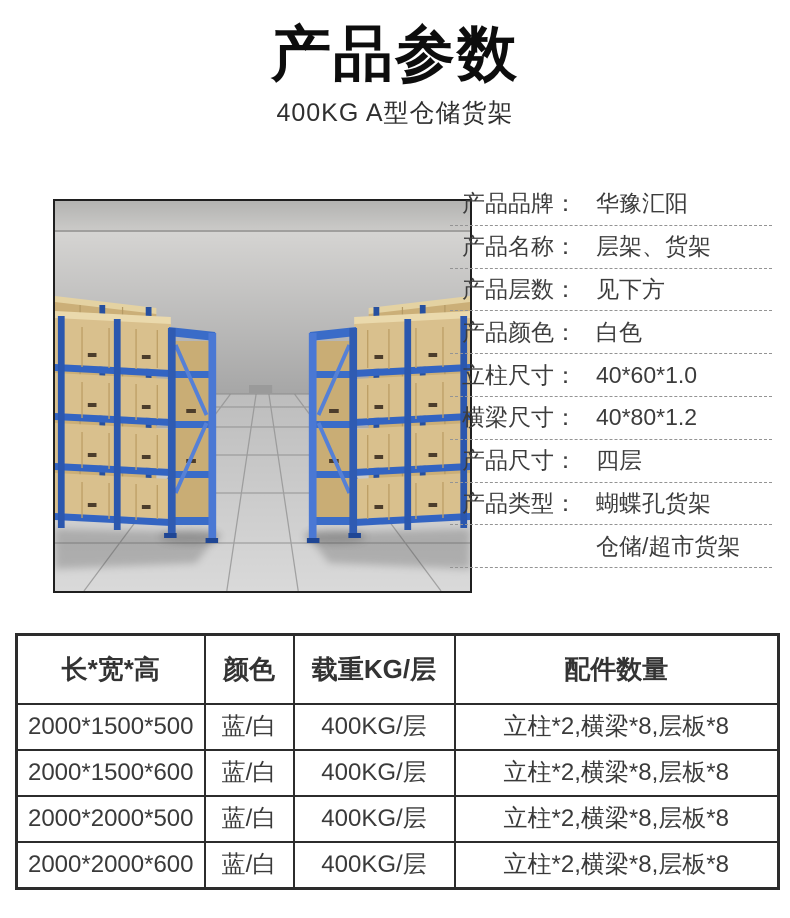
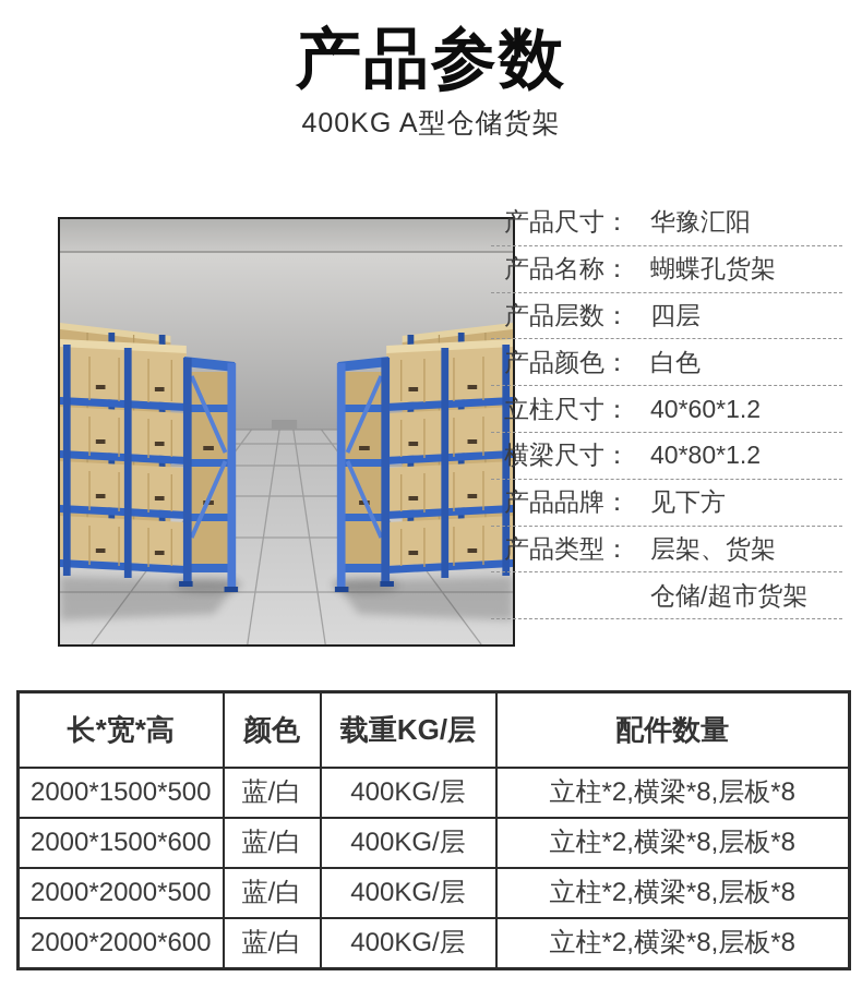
  产品参数
  400KG A型仓储货架
- 产品品牌：
+ 产品尺寸：
  华豫汇阳
  产品名称：
- 层架、货架
+ 蝴蝶孔货架
  产品层数：
- 见下方
+ 四层
  产品颜色：
  白色
  立柱尺寸：
- 40*60*1.0
+ 40*60*1.2
  横梁尺寸：
  40*80*1.2
- 产品尺寸：
+ 产品品牌：
- 四层
+ 见下方
  产品类型：
- 蝴蝶孔货架
+ 层架、货架
  仓储/超市货架
  长*宽*高	颜色	载重KG/层	配件数量
  2000*1500*500	蓝/白	400KG/层	立柱*2,横梁*8,层板*8
  2000*1500*600	蓝/白	400KG/层	立柱*2,横梁*8,层板*8
  2000*2000*500	蓝/白	400KG/层	立柱*2,横梁*8,层板*8
  2000*2000*600	蓝/白	400KG/层	立柱*2,横梁*8,层板*8
